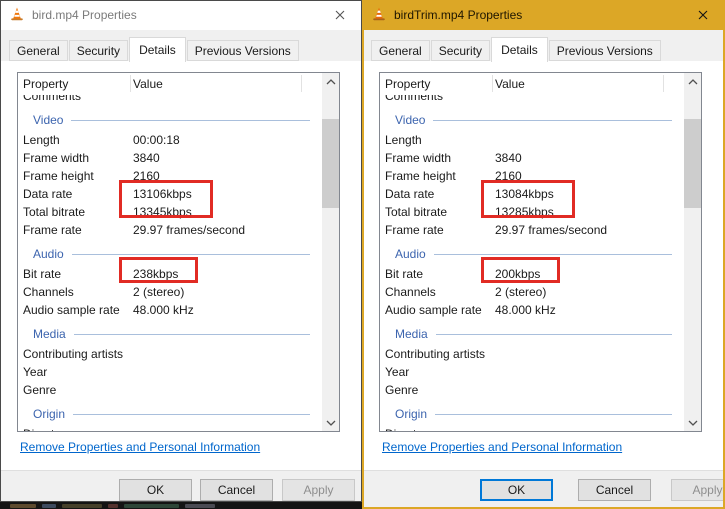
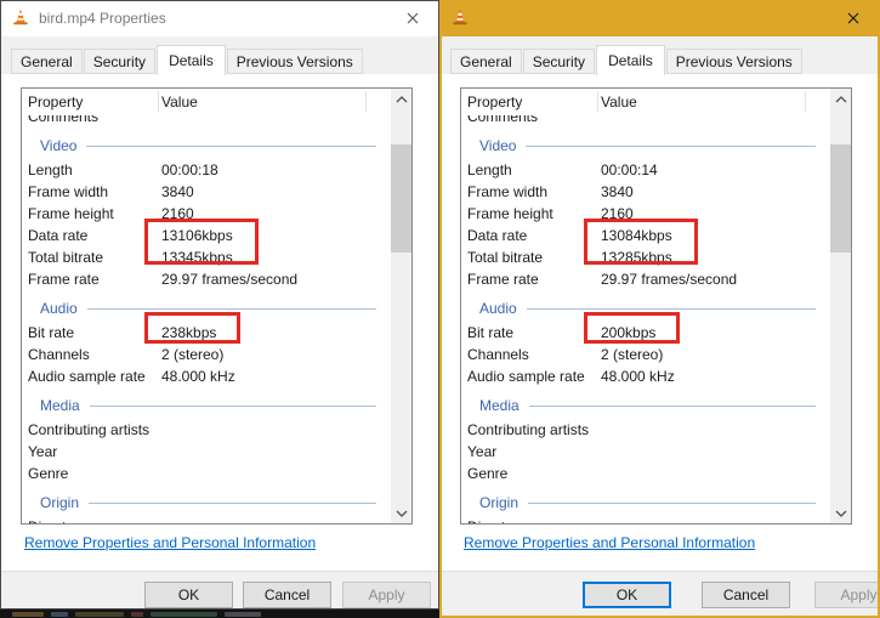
  bird.mp4 Properties
  General
  Security
  Details
  Previous Versions
  Property
  Value
  Comments
  Video
  Length
  00:00:18
  Frame width
  3840
  Frame height
  2160
  Data rate
  13106kbps
  Total bitrate
  13345kbps
  Frame rate
  29.97 frames/second
  Audio
  Bit rate
  238kbps
  Channels
  2 (stereo)
  Audio sample rate
  48.000 kHz
  Media
  Contributing artists
  Year
  Genre
  Origin
  Remove Properties and Personal Information
  OK
  Cancel
  Apply
- birdTrim.mp4 Properties
  General
  Security
  Details
  Previous Versions
  Property
  Value
  Comments
  Video
  Length
+ 00:00:14
  Frame width
  3840
  Frame height
  2160
  Data rate
  13084kbps
  Total bitrate
  13285kbps
  Frame rate
  29.97 frames/second
  Audio
  Bit rate
  200kbps
  Channels
  2 (stereo)
  Audio sample rate
  48.000 kHz
  Media
  Contributing artists
  Year
  Genre
  Origin
  Remove Properties and Personal Information
  OK
  Cancel
  Apply
